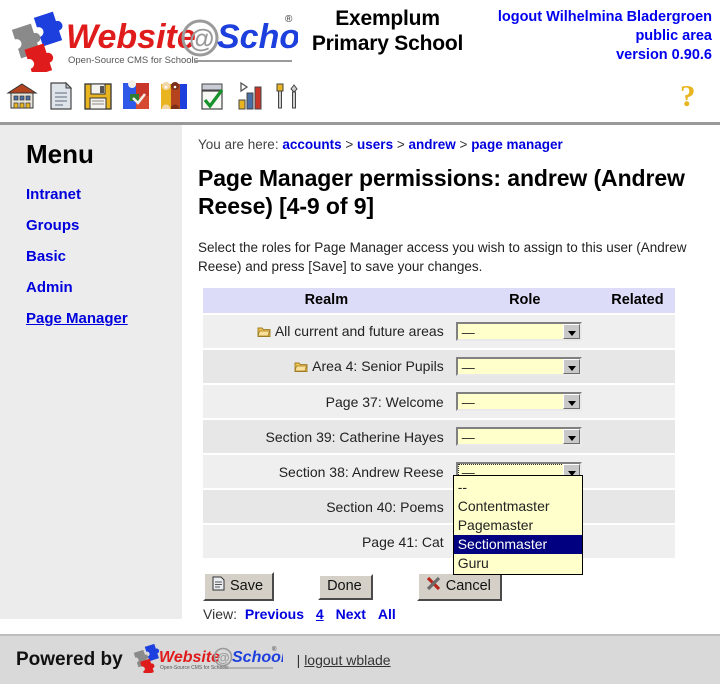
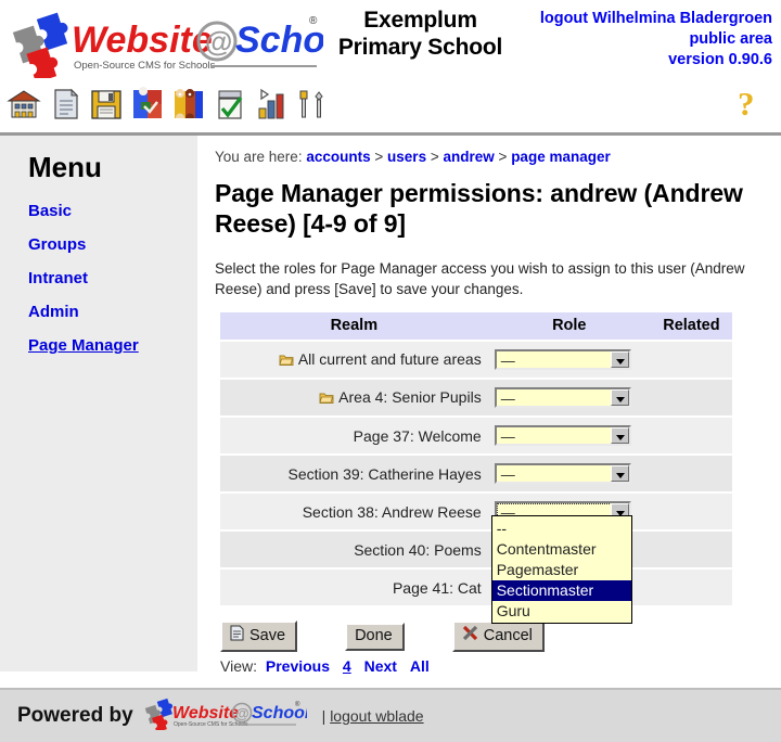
  Website
  @
  ®
  Open-Source CMS for School
  Exemplum
  Primary School
  logout Wilhelmina Bladergroen
  public area
  version 0.90.6
  ?
  Menu
- Intranet
+ Basic
  Groups
- Basic
+ Intranet
  Admin
  Page Manager
  You are here: accounts > users > andrew > page manager
  Page Manager permissions: andrew (Andrew Reese) [4-9 of 9]
  Select the roles for Page Manager access you wish to assign to this user (Andrew Reese) and press [Save] to save your changes.
  Realm	Role	Related
  All current and future areas	—
  Area 4: Senior Pupils	—
  Page 37: Welcome	—
  Section 39: Catherine Hayes	—
  Section 38: Andrew Reese	— -- Contentmaster Pagemaster Sectionmaster Guru
  Section 40: Poems
  Page 41: Cat
  Save
  Done
  Cancel
  View: Previous 4 Next All
  Powered by
  Website
  @
  Schoo
  | logout wblade
